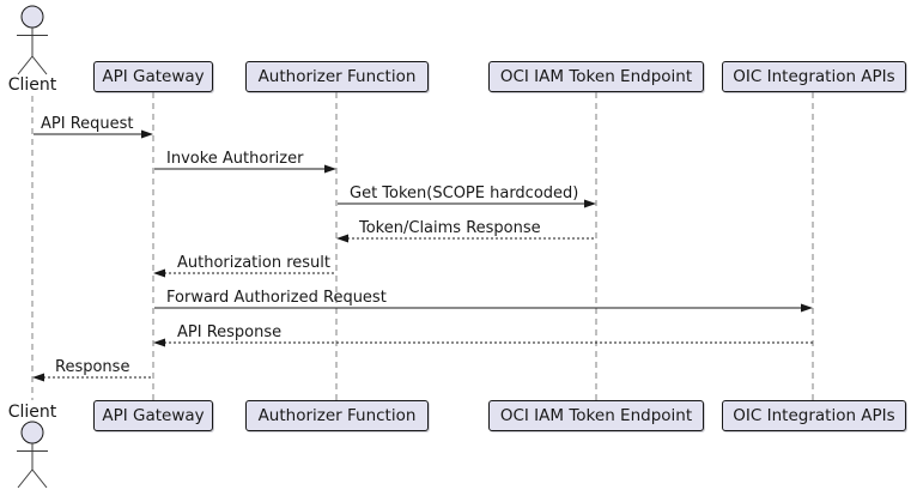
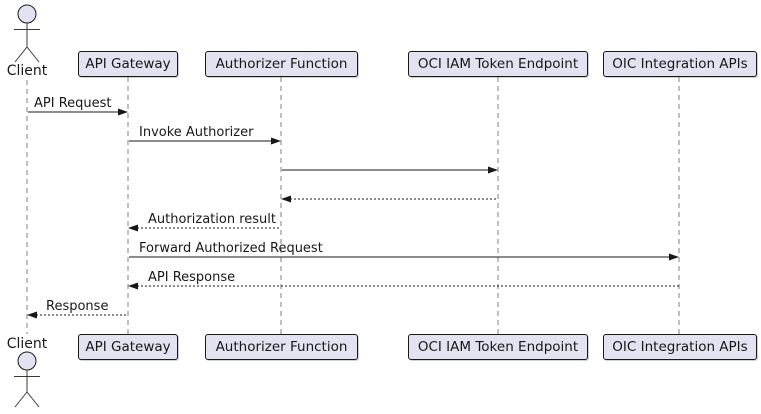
  Client
  Client
  API Gateway
  Authorizer Function
  OCI IAM Token Endpoint
  OIC Integration APIs
  API Gateway
  Authorizer Function
  OCI IAM Token Endpoint
  OIC Integration APIs
  API Request
  Invoke Authorizer
- Get Token(SCOPE hardcoded)
- Token/Claims Response
  Authorization result
  Forward Authorized Request
  API Response
  Response
